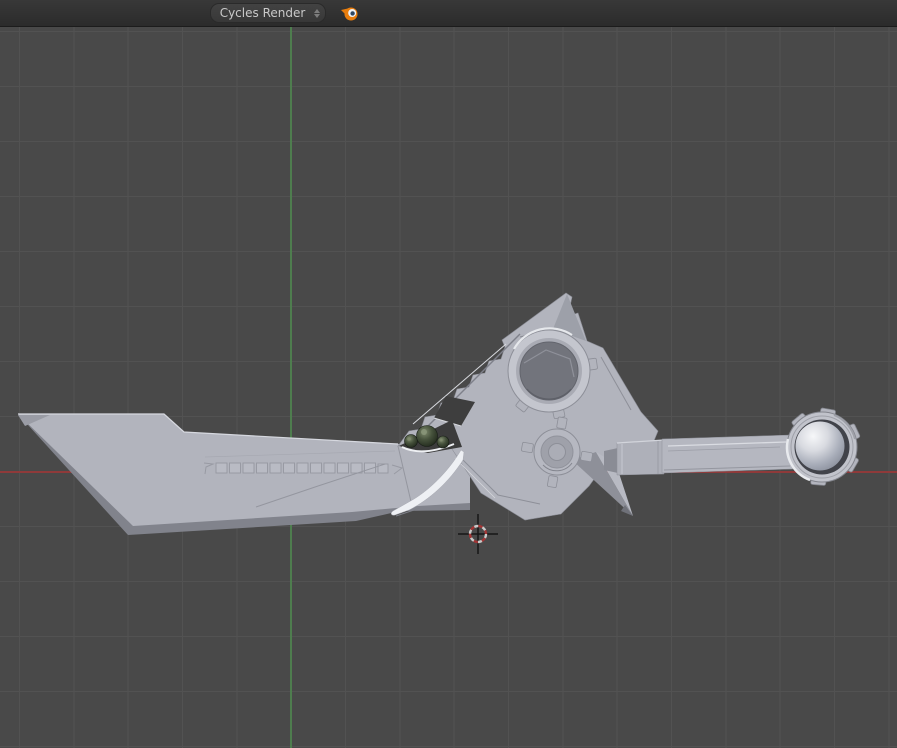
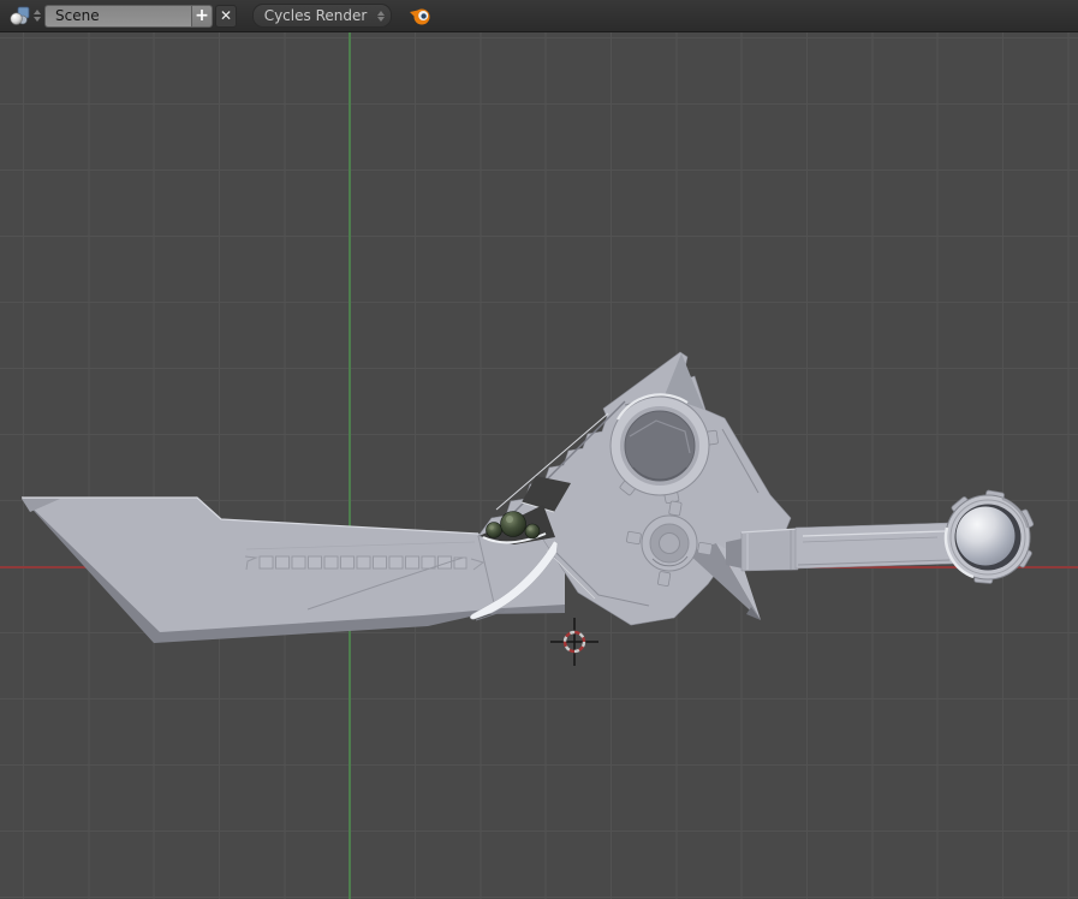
+ Scene
+ +
+ ✕
  Cycles Render
